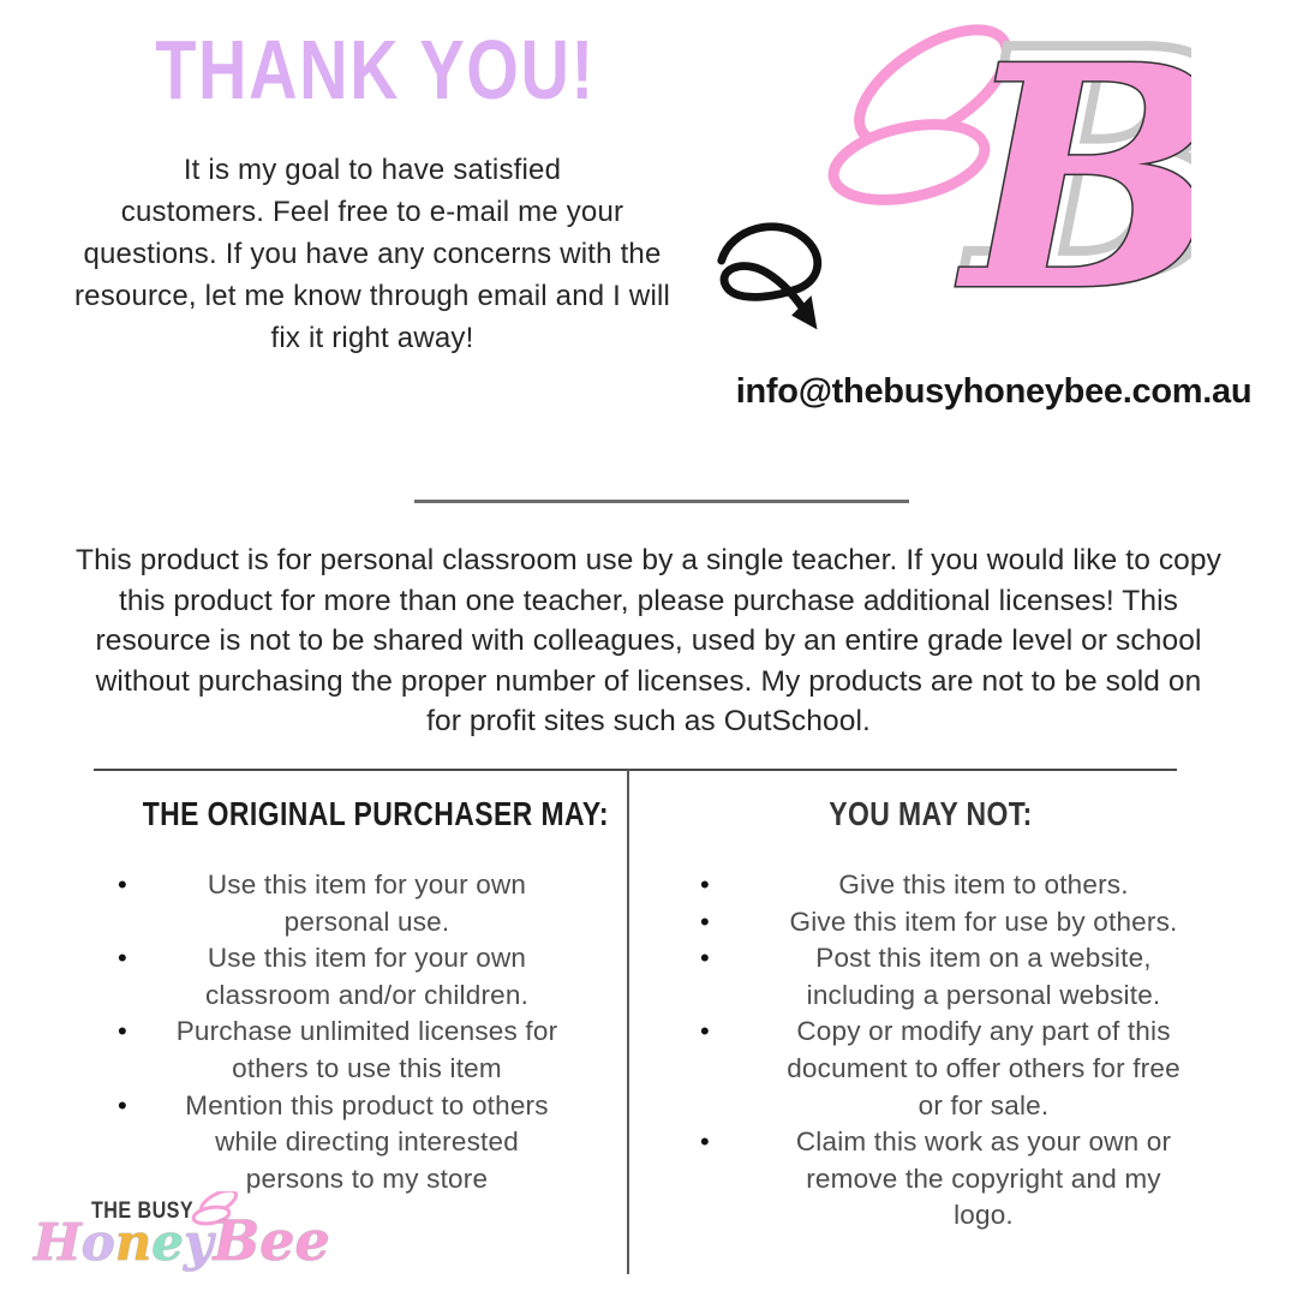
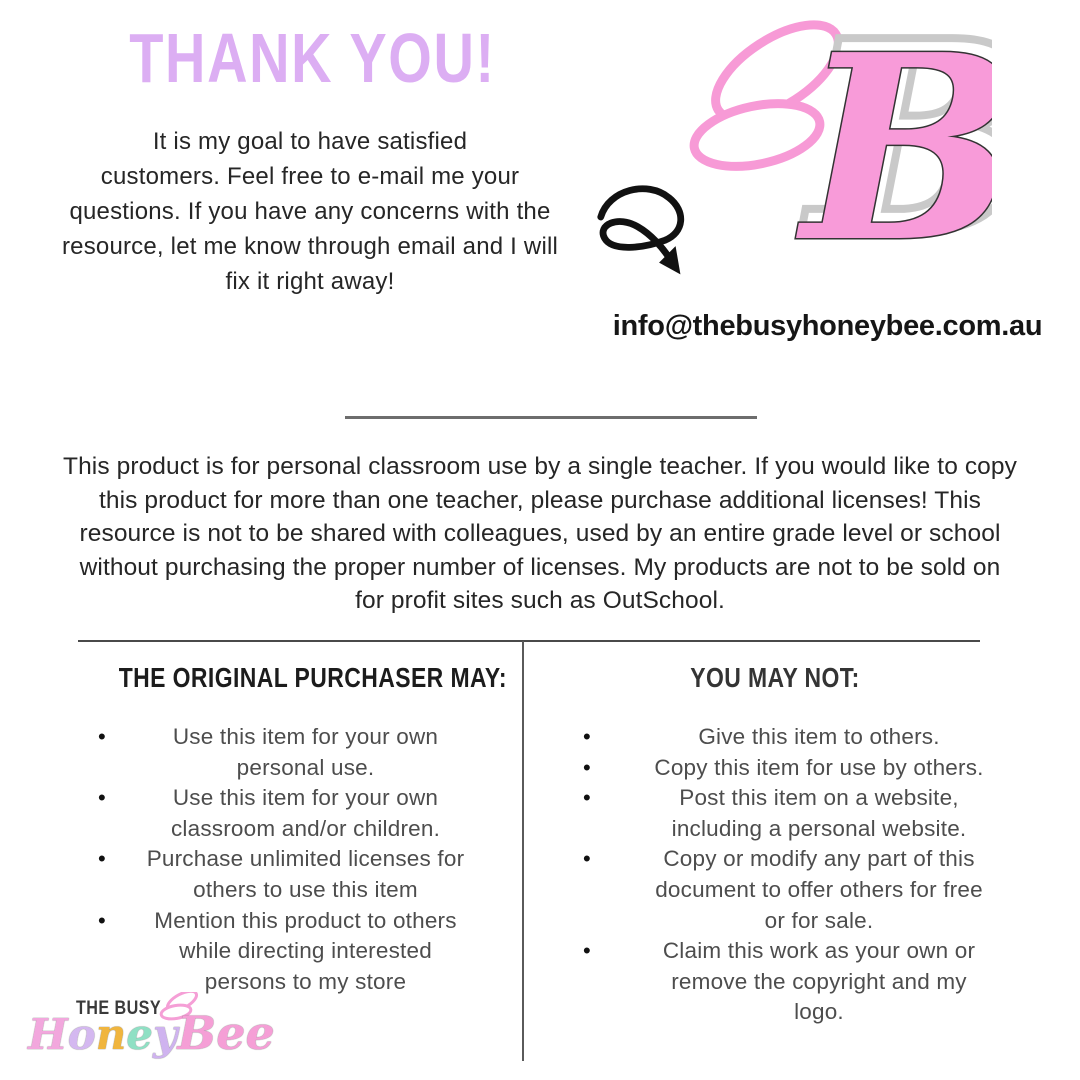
  THANK YOU!
  It is my goal to have satisfied
  customers. Feel free to e-mail me your
  questions. If you have any concerns with the
  resource, let me know through email and I will
  fix it right away!
  B
  info@thebusyhoneybee.com.au
  This product is for personal classroom use by a single teacher. If you would like to copy
  this product for more than one teacher, please purchase additional licenses! This
  resource is not to be shared with colleagues, used by an entire grade level or school
  without purchasing the proper number of licenses. My products are not to be sold on
  for profit sites such as OutSchool.
  THE ORIGINAL PURCHASER MAY:
  •
  Use this item for your own
  personal use.
  •
  Use this item for your own
  classroom and/or children.
  •
  Purchase unlimited licenses for
  others to use this item
  •
  Mention this product to others
  while directing interested
  persons to my store
  YOU MAY NOT:
  •
  Give this item to others.
  •
- Give this item for use by others.
+ Copy this item for use by others.
  •
  Post this item on a website,
  including a personal website.
  •
  Copy or modify any part of this
  document to offer others for free
  or for sale.
  •
  Claim this work as your own or
  remove the copyright and my
  logo.
  THE BUSY
  HoneyBee
